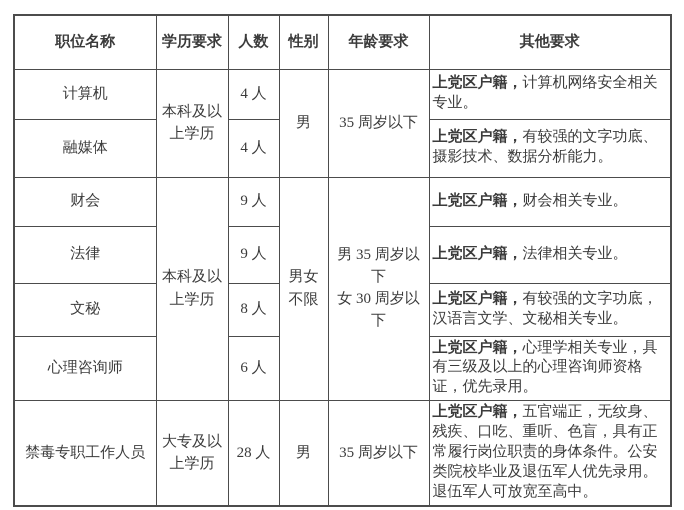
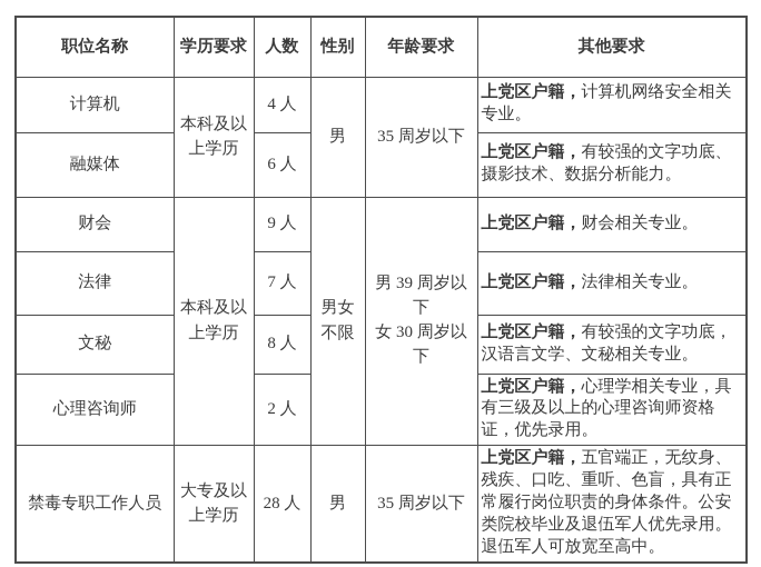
  职位名称	学历要求	人数	性别	年龄要求	其他要求
  计算机	本科及以上学历	4 人	男	35 周岁以下	上党区户籍，计算机网络安全相关专业。
- 融媒体	4 人	上党区户籍，有较强的文字功底、摄影技术、数据分析能力。
+ 融媒体	6 人	上党区户籍，有较强的文字功底、摄影技术、数据分析能力。
- 财会	本科及以上学历	9 人	男女不限	男 35 周岁以下 女 30 周岁以下	上党区户籍，财会相关专业。
+ 财会	本科及以上学历	9 人	男女不限	男 39 周岁以下 女 30 周岁以下	上党区户籍，财会相关专业。
- 法律	9 人	上党区户籍，法律相关专业。
+ 法律	7 人	上党区户籍，法律相关专业。
  文秘	8 人	上党区户籍，有较强的文字功底，汉语言文学、文秘相关专业。
- 心理咨询师	6 人	上党区户籍，心理学相关专业，具有三级及以上的心理咨询师资格证，优先录用。
+ 心理咨询师	2 人	上党区户籍，心理学相关专业，具有三级及以上的心理咨询师资格证，优先录用。
  禁毒专职工作人员	大专及以上学历	28 人	男	35 周岁以下	上党区户籍，五官端正，无纹身、残疾、口吃、重听、色盲，具有正常履行岗位职责的身体条件。公安类院校毕业及退伍军人优先录用。退伍军人可放宽至高中。
